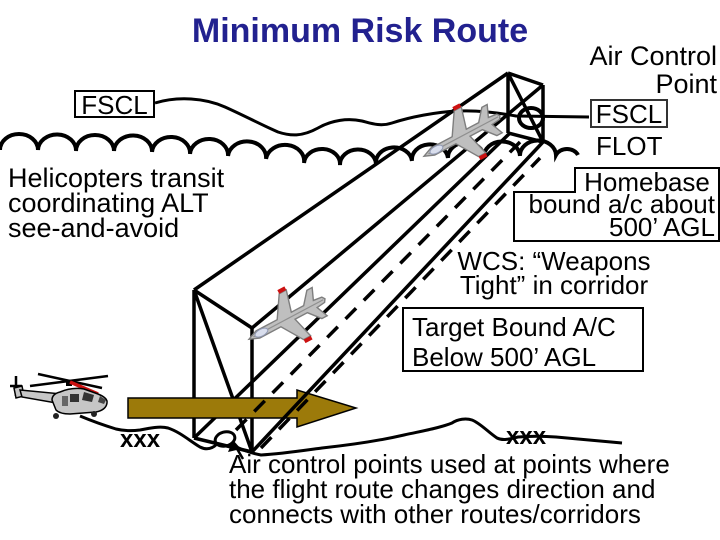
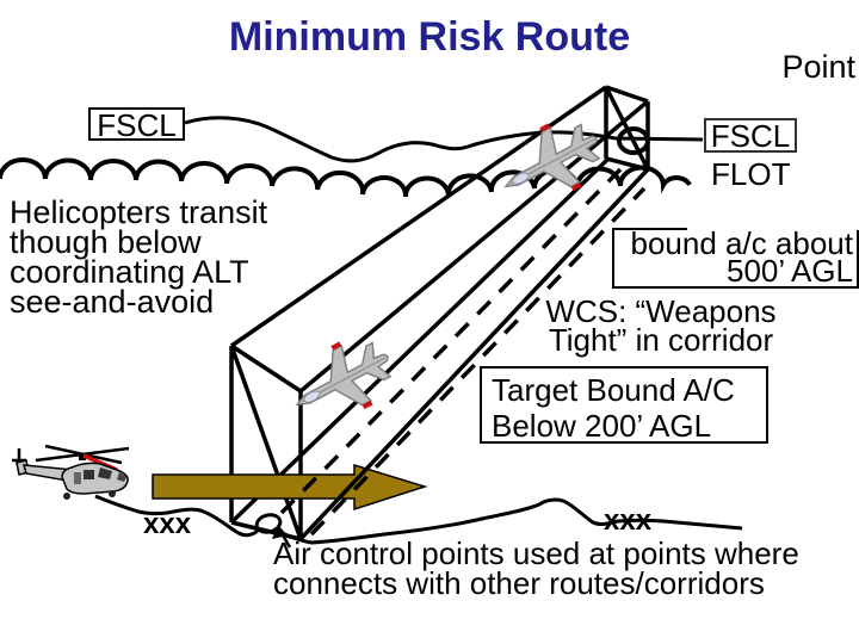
  Minimum Risk Route
- Air Control
  Point
  FSCL
  FSCL
  FLOT
  bound a/c about
  500’ AGL
- Homebase
  Helicopters transit
+ though below
  coordinating ALT
  see-and-avoid
  WCS: “Weapons
  Tight” in corridor
  Target Bound A/C
- Below 500’ AGL
+ Below 200’ AGL
  xxx
  xxx
  Air control points used at points where
- the flight route changes direction and
  connects with other routes/corridors
